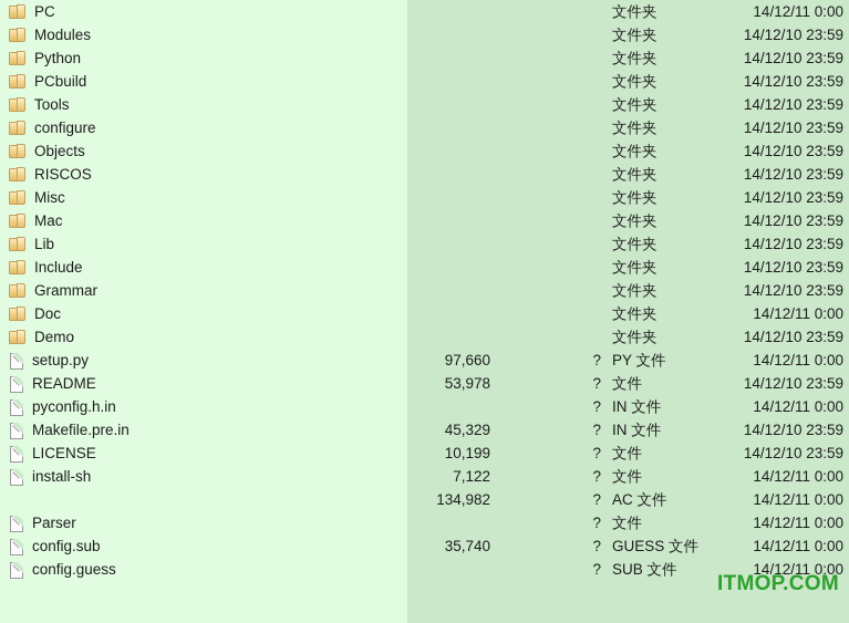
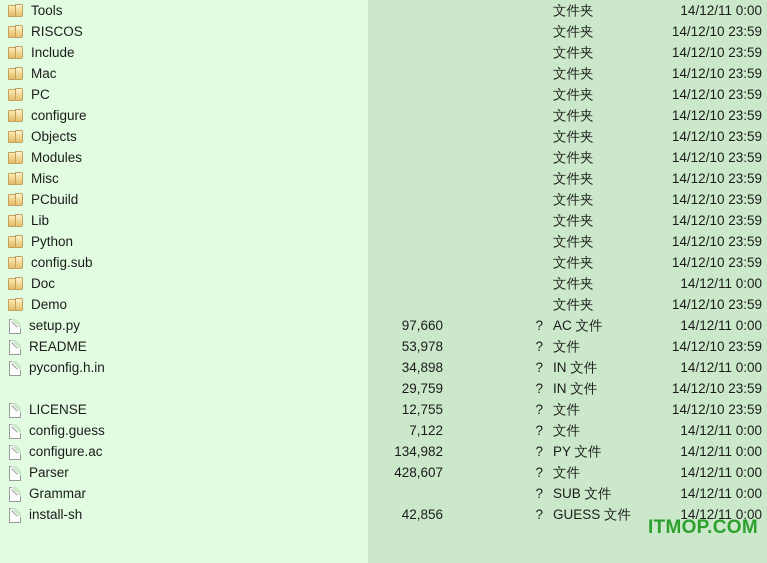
- PC
+ Tools
  文件夹
  14/12/11 0:00
- Modules
+ RISCOS
  文件夹
  14/12/10 23:59
- Python
+ Include
  文件夹
  14/12/10 23:59
- PCbuild
+ Mac
  文件夹
  14/12/10 23:59
- Tools
+ PC
  文件夹
  14/12/10 23:59
  configure
  文件夹
  14/12/10 23:59
  Objects
  文件夹
  14/12/10 23:59
- RISCOS
+ Modules
  文件夹
  14/12/10 23:59
  Misc
  文件夹
  14/12/10 23:59
- Mac
+ PCbuild
  文件夹
  14/12/10 23:59
  Lib
  文件夹
  14/12/10 23:59
- Include
+ Python
  文件夹
  14/12/10 23:59
- Grammar
+ config.sub
  文件夹
  14/12/10 23:59
  Doc
  文件夹
  14/12/11 0:00
  Demo
  文件夹
  14/12/10 23:59
  setup.py
  97,660
  ?
- PY 文件
+ AC 文件
  14/12/11 0:00
  README
  53,978
  ?
  文件
  14/12/10 23:59
  pyconfig.h.in
+ 34,898
  ?
  IN 文件
  14/12/11 0:00
- Makefile.pre.in
- 45,329
+ 29,759
  ?
  IN 文件
  14/12/10 23:59
  LICENSE
- 10,199
+ 12,755
  ?
  文件
  14/12/10 23:59
- install-sh
+ config.guess
  7,122
  ?
  文件
  14/12/11 0:00
+ configure.ac
  134,982
  ?
- AC 文件
+ PY 文件
  14/12/11 0:00
  Parser
+ 428,607
  ?
  文件
  14/12/11 0:00
- config.sub
+ Grammar
- 35,740
  ?
- GUESS 文件
+ SUB 文件
  14/12/11 0:00
- config.guess
+ install-sh
+ 42,856
  ?
- SUB 文件
+ GUESS 文件
  14/12/11 0:00
  ITMOP.COM
